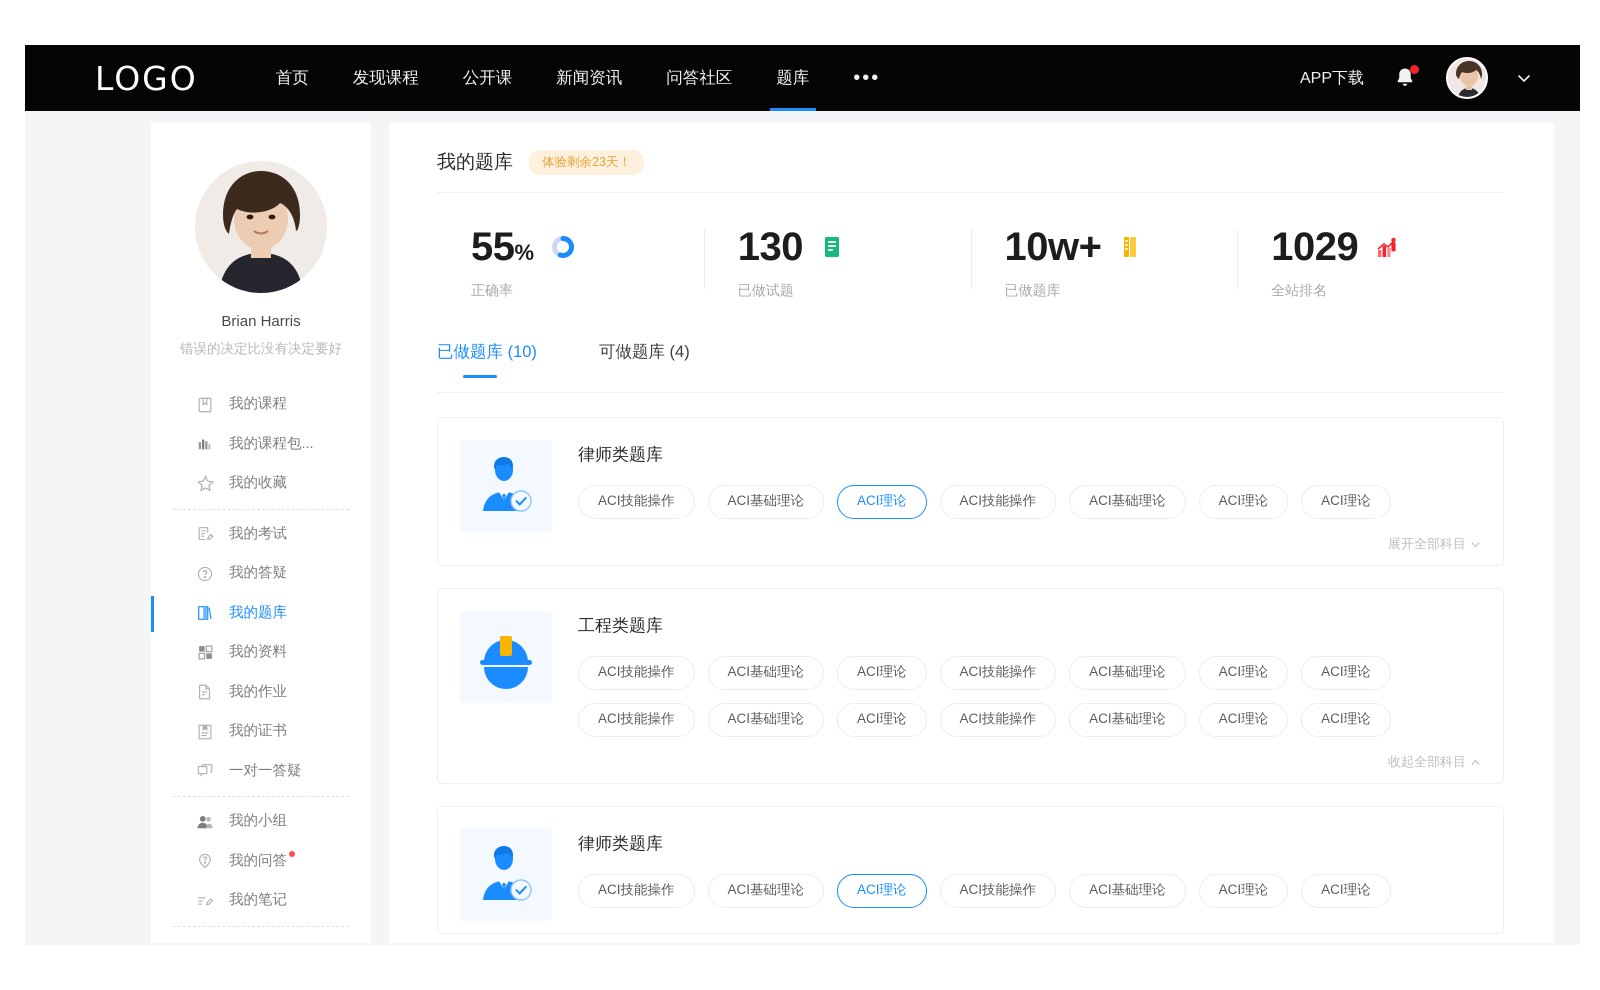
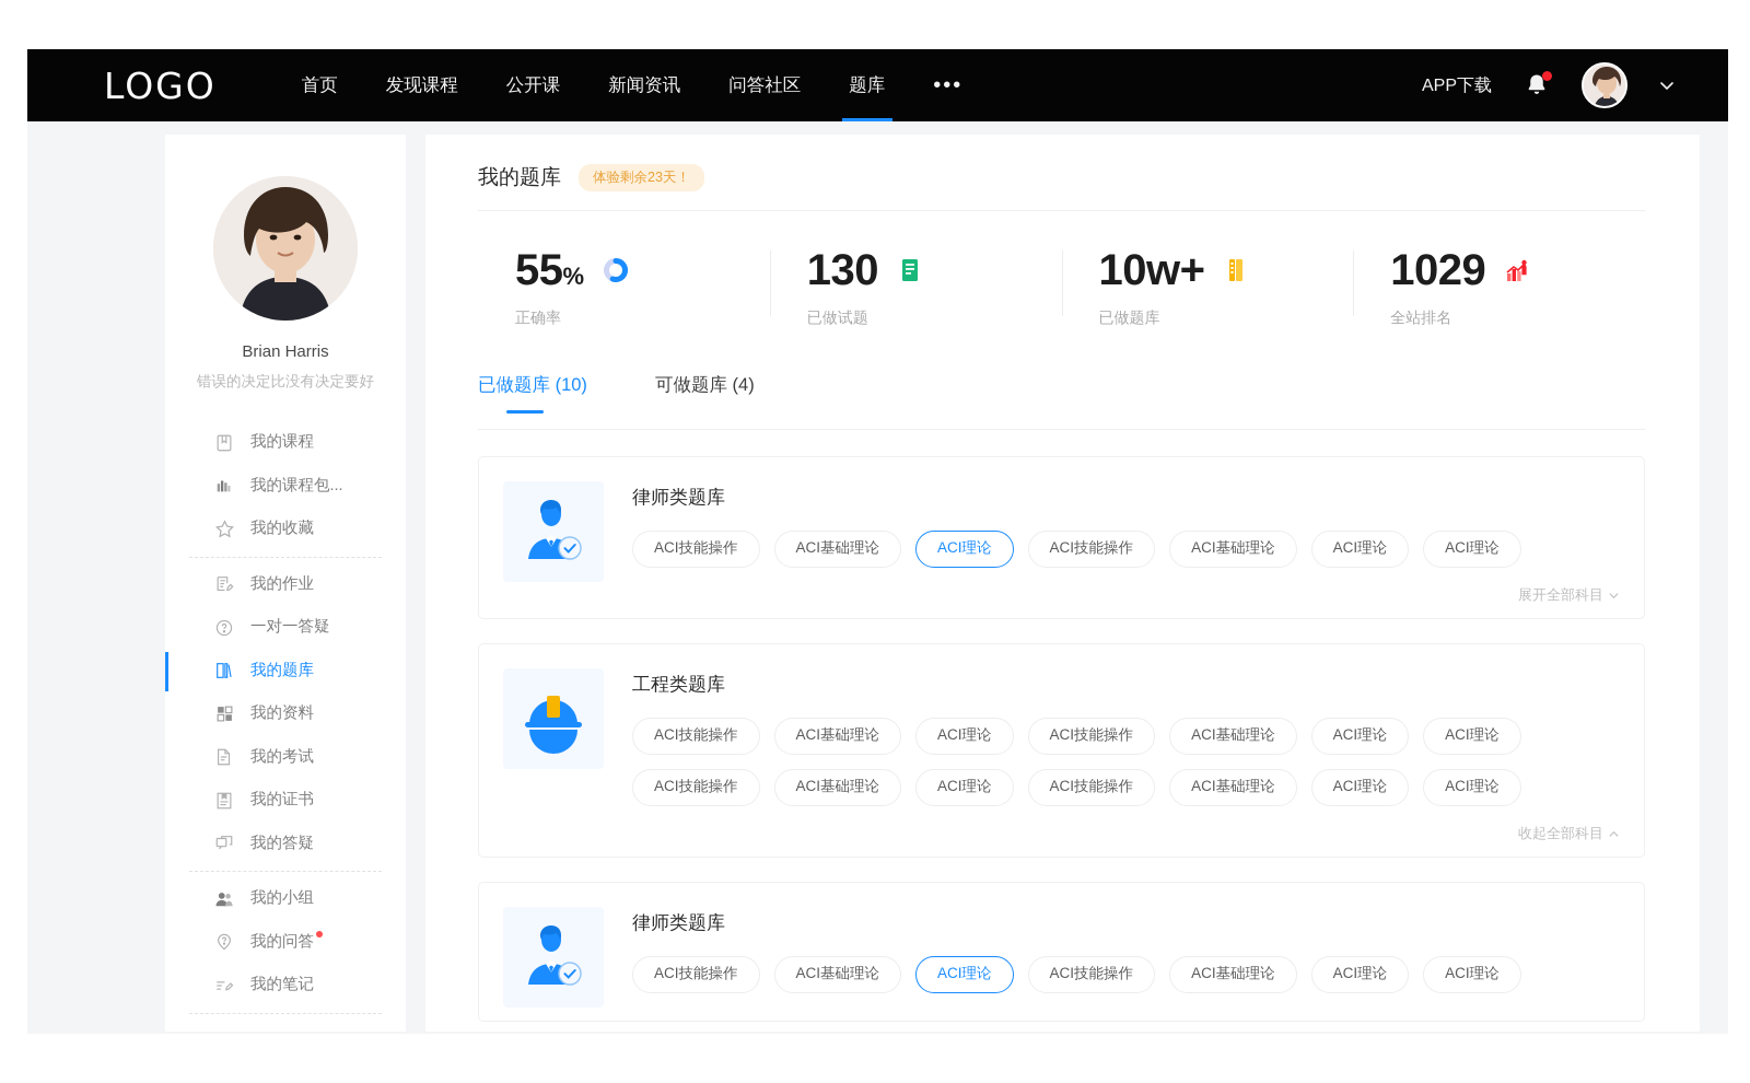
  LOGO
  首页
  发现课程
  公开课
  新闻资讯
  问答社区
  题库
  •••
  APP下载
  Brian Harris
  错误的决定比没有决定要好
  我的课程
  我的课程包...
  我的收藏
- 我的考试
+ 我的作业
- 我的答疑
+ 一对一答疑
  我的题库
  我的资料
- 我的作业
+ 我的考试
  我的证书
- 一对一答疑
+ 我的答疑
  我的小组
  我的问答
  我的笔记
  我的题库
  体验剩余23天！
  55%
  正确率
  130
  已做试题
  10w+
  已做题库
  1029
  全站排名
  已做题库 (10)
  可做题库 (4)
  律师类题库
  ACI技能操作
  ACI基础理论
  ACI理论
  ACI技能操作
  ACI基础理论
  ACI理论
  ACI理论
  展开全部科目
  工程类题库
  ACI技能操作
  ACI基础理论
  ACI理论
  ACI技能操作
  ACI基础理论
  ACI理论
  ACI理论
  ACI技能操作
  ACI基础理论
  ACI理论
  ACI技能操作
  ACI基础理论
  ACI理论
  ACI理论
  收起全部科目
  律师类题库
  ACI技能操作
  ACI基础理论
  ACI理论
  ACI技能操作
  ACI基础理论
  ACI理论
  ACI理论
